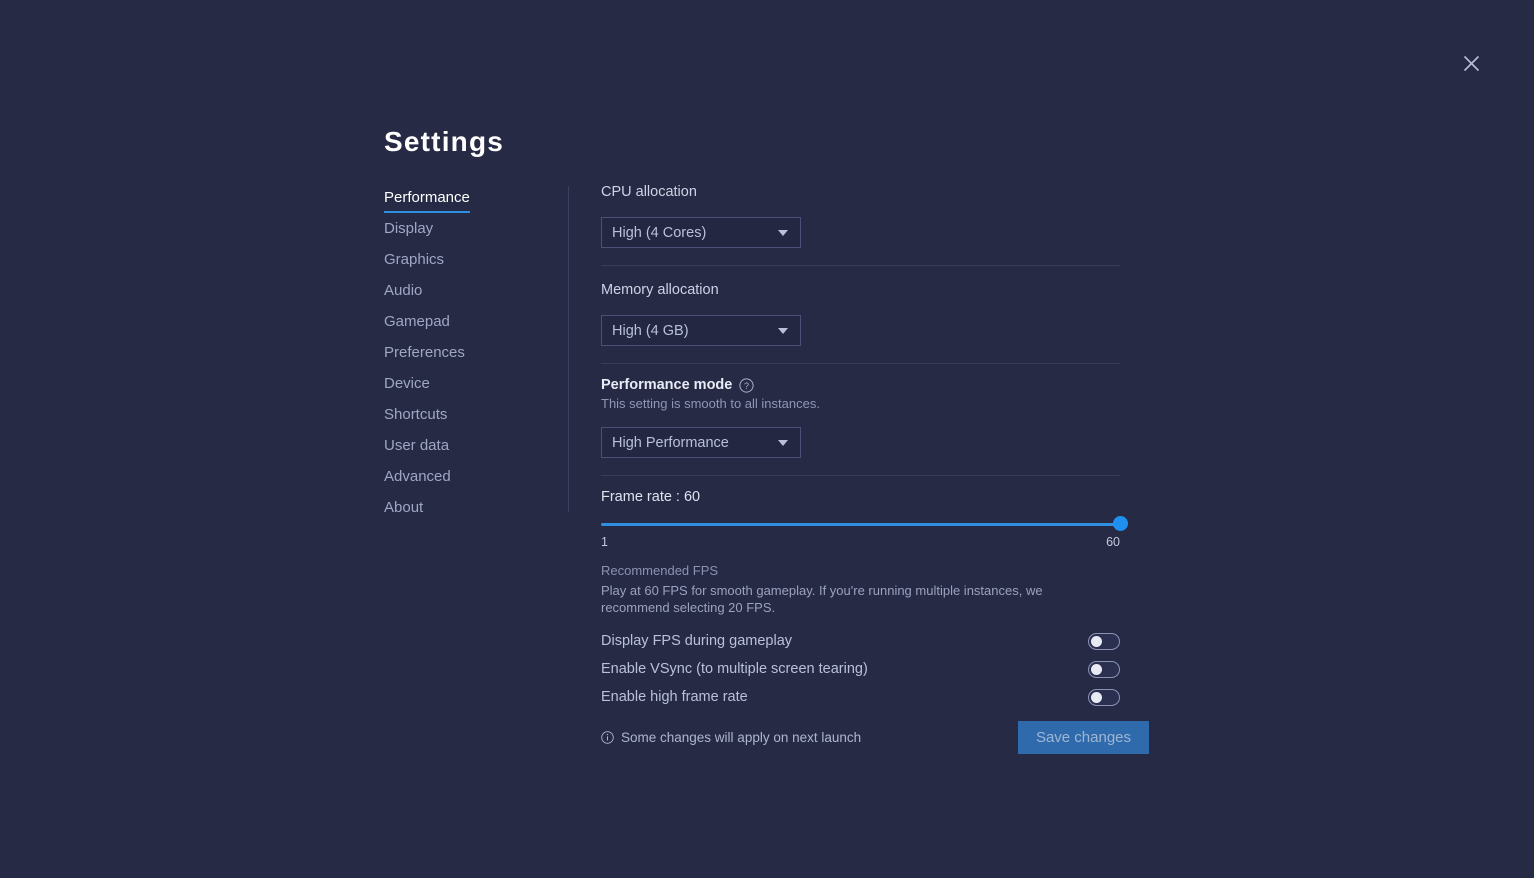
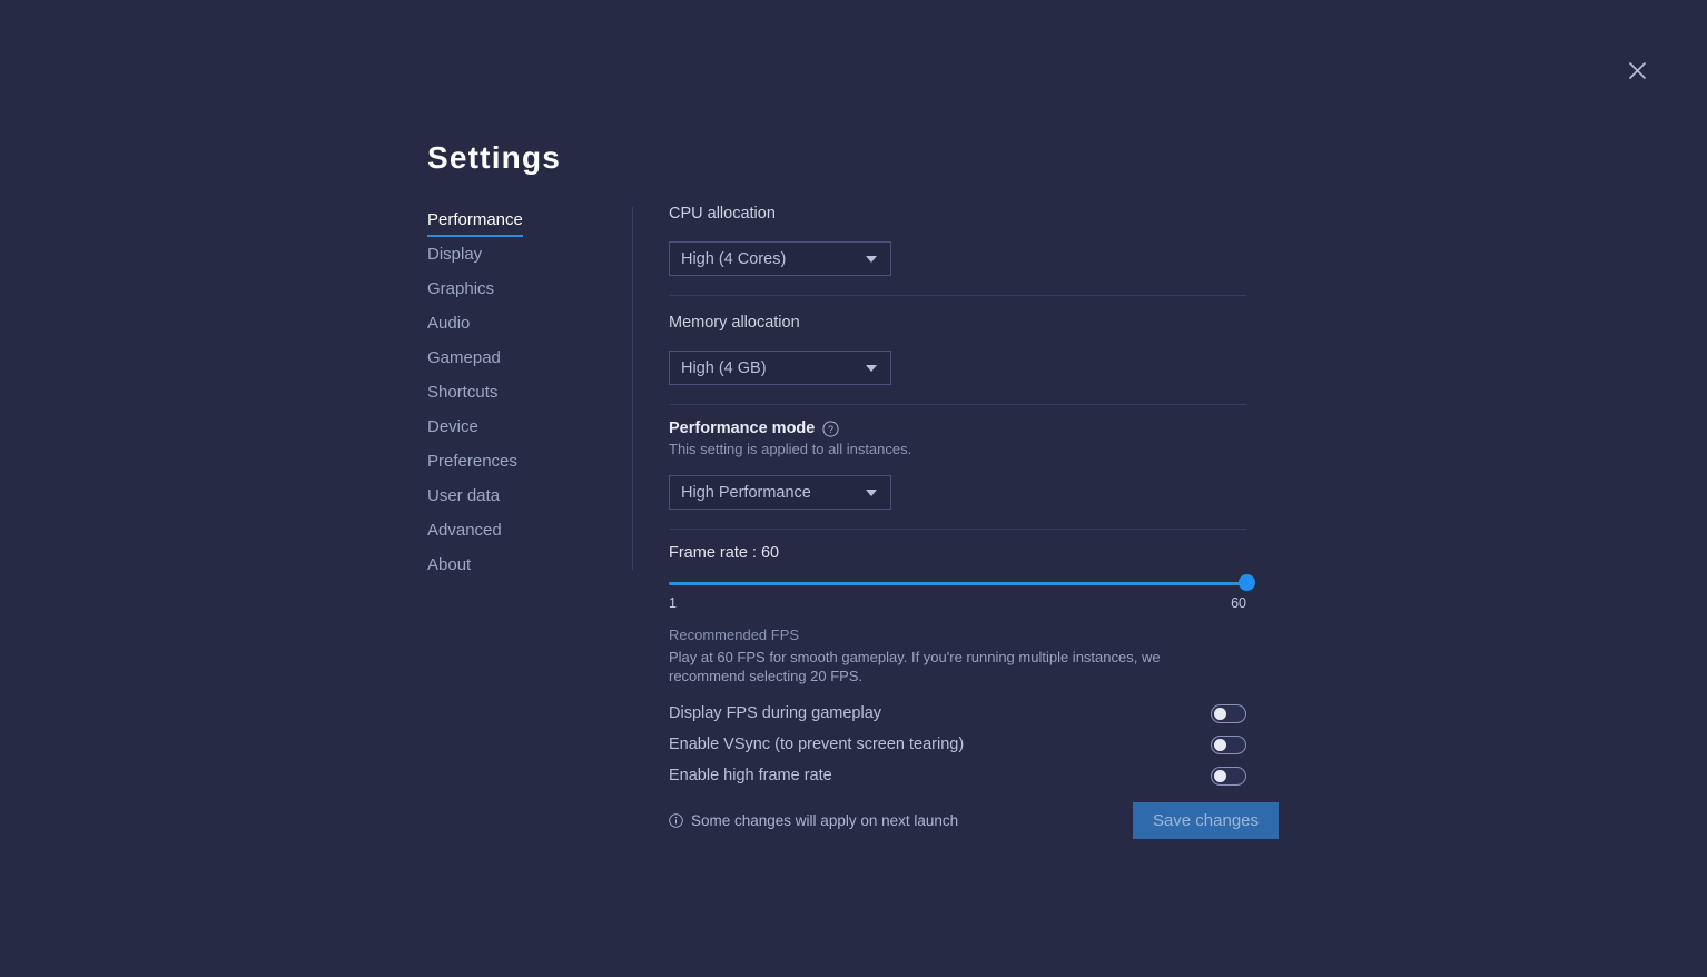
  Settings
  Performance
  Display
  Graphics
  Audio
  Gamepad
- Preferences
+ Shortcuts
  Device
- Shortcuts
+ Preferences
  User data
  Advanced
  About
  CPU allocation
  High (4 Cores)
  Memory allocation
  High (4 GB)
  Performance mode
  ?
- This setting is smooth to all instances.
+ This setting is applied to all instances.
  High Performance
  Frame rate : 60
  1
  60
  Recommended FPS
  Play at 60 FPS for smooth gameplay. If you're running multiple instances, we recommend selecting 20 FPS.
  Display FPS during gameplay
- Enable VSync (to multiple screen tearing)
+ Enable VSync (to prevent screen tearing)
  Enable high frame rate
  Some changes will apply on next launch
  Save changes
